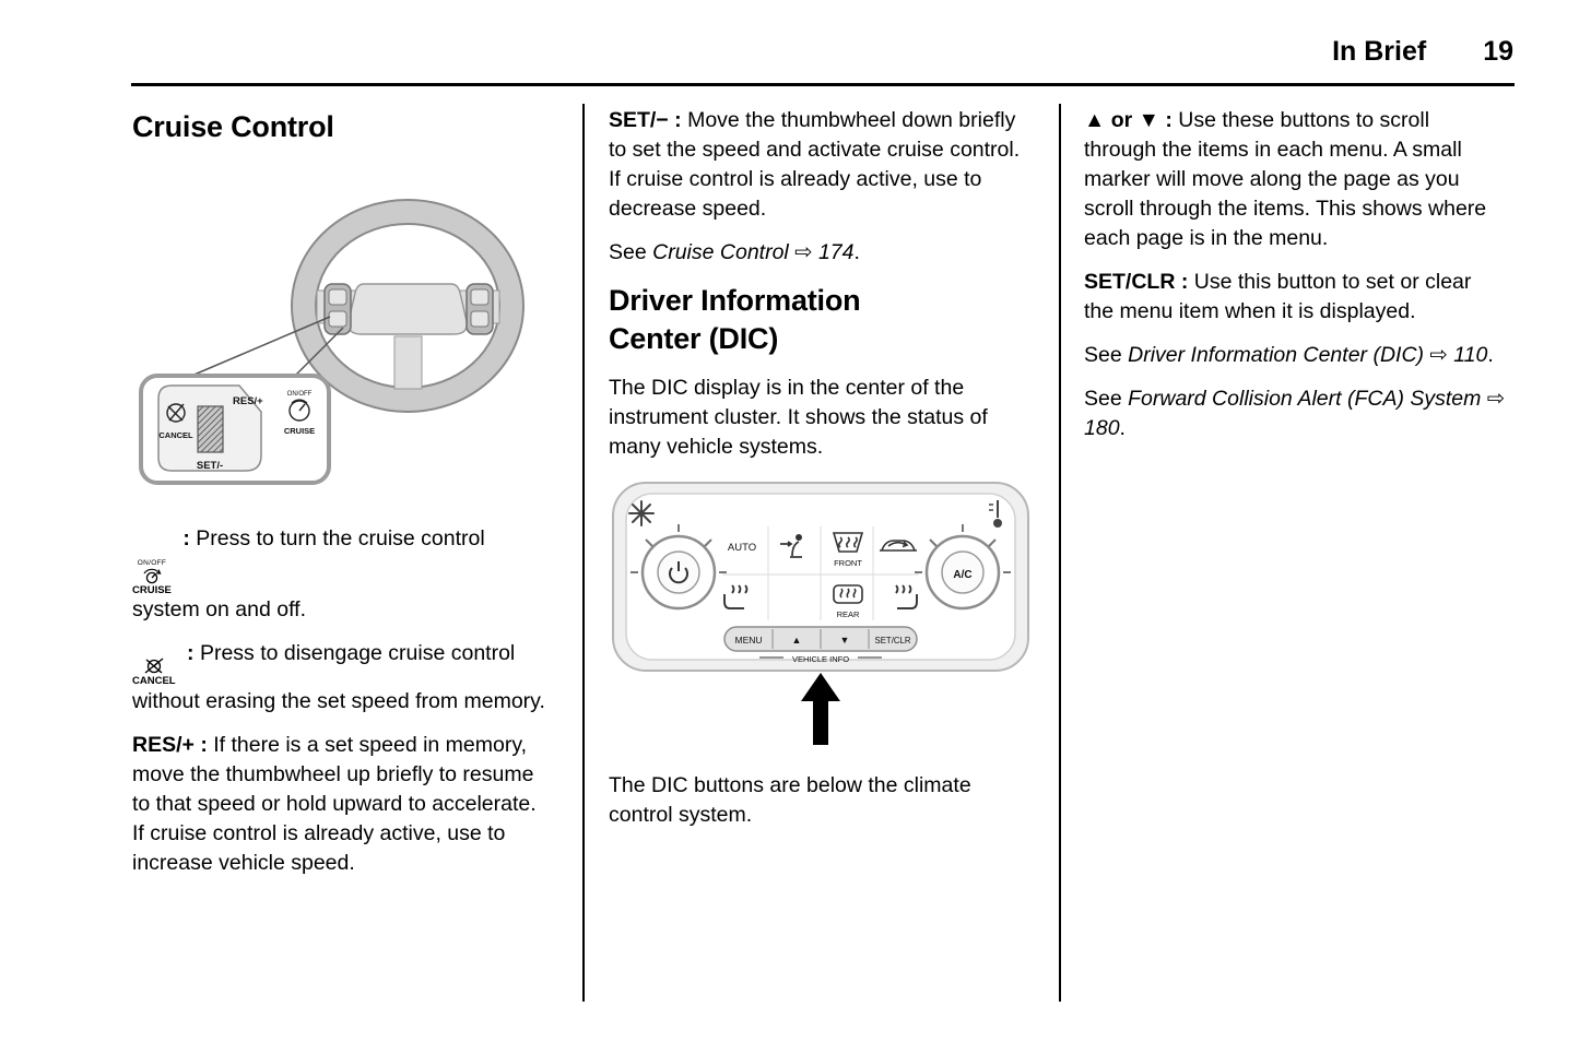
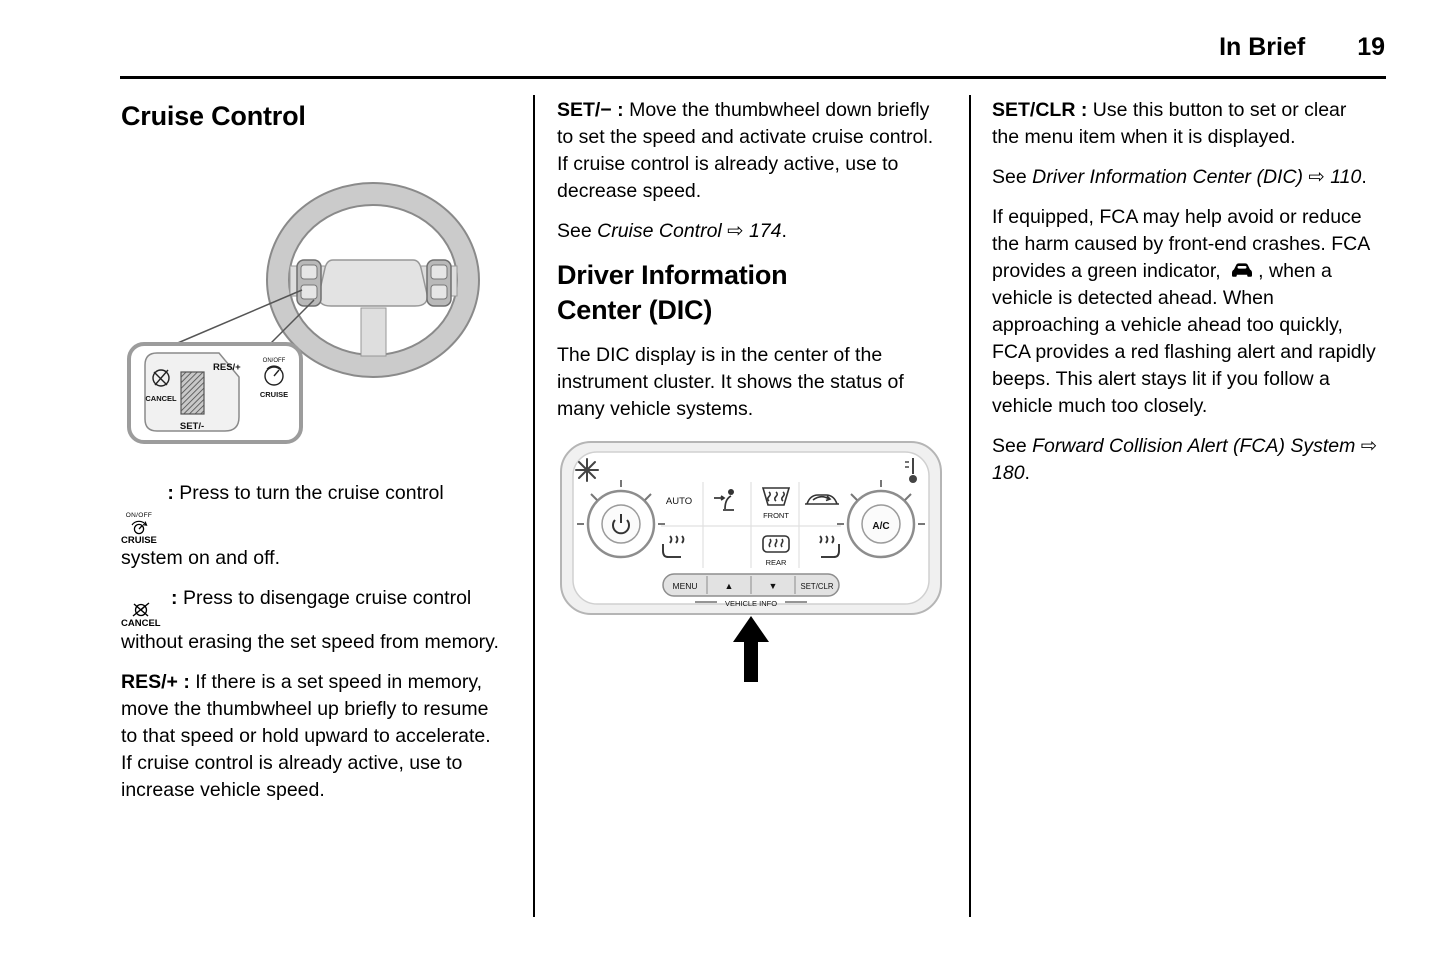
  In Brief
  19
  Cruise Control
  RES/+
  SET/-
  CANCEL
  CRUISE
  CRUISE
  : Press to turn the cruise control system on and off.
  CANCEL
  : Press to disengage cruise control without erasing the set speed from memory.
  RES/+ : If there is a set speed in memory, move the thumbwheel up briefly to resume to that speed or hold upward to accelerate. If cruise control is already active, use to increase vehicle speed.
  SET/− : Move the thumbwheel down briefly to set the speed and activate cruise control. If cruise control is already active, use to decrease speed.
  See Cruise Control ⇨ 174.
  Driver Information
  Center (DIC)
  The DIC display is in the center of the instrument cluster. It shows the status of many vehicle systems.
  A/C
  AUTO
  FRONT
  REAR
  MENU
  ▲
  ▼
  SET/CLR
  VEHICLE INFO
- The DIC buttons are below the climate control system.
- ▲ or ▼ : Use these buttons to scroll through the items in each menu. A small marker will move along the page as you scroll through the items. This shows where each page is in the menu.
  SET/CLR : Use this button to set or clear the menu item when it is displayed.
  See Driver Information Center (DIC) ⇨ 110.
+ If equipped, FCA may help avoid or reduce the harm caused by front-end crashes. FCA provides a green indicator, , when a vehicle is detected ahead. When approaching a vehicle ahead too quickly, FCA provides a red flashing alert and rapidly beeps. This alert stays lit if you follow a vehicle much too closely.
  See Forward Collision Alert (FCA) System ⇨ 180.
